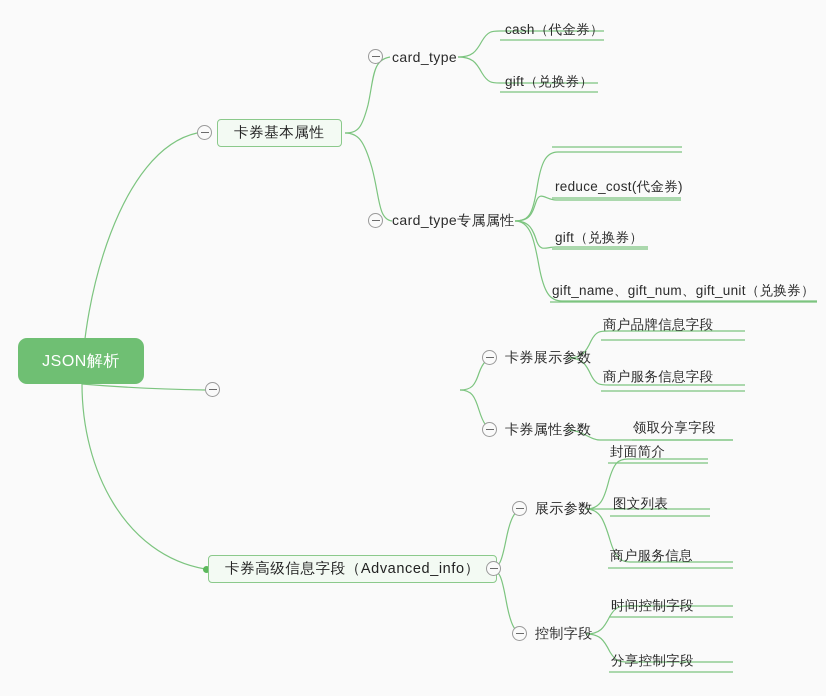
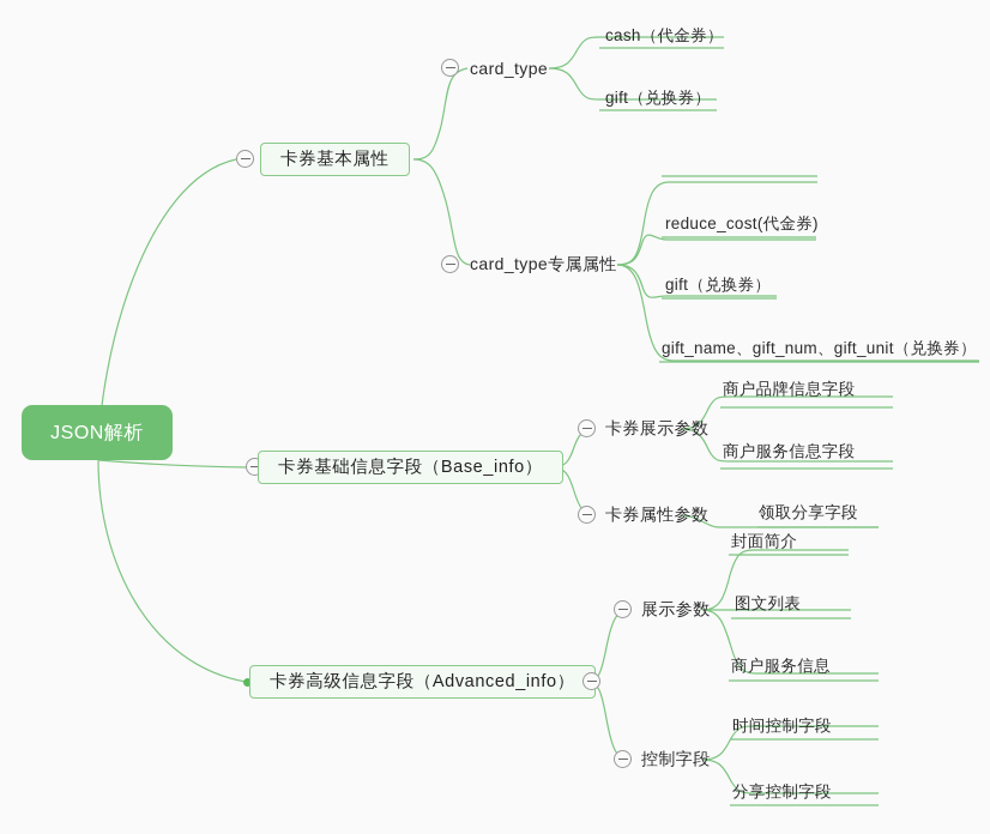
  JSON解析
  卡券基本属性
  card_type
  cash（代金券）
  gift（兑换券）
  card_type专属属性
  reduce_cost(代金券)
  gift（兑换券）
  gift_name、gift_num、gift_unit（兑换券）
+ 卡券基础信息字段（Base_info）
  卡券展示参数
  商户品牌信息字段
  商户服务信息字段
  卡券属性参数
  领取分享字段
  卡券高级信息字段（Advanced_info）
  展示参数
  封面简介
  图文列表
  商户服务信息
  控制字段
  时间控制字段
  分享控制字段
